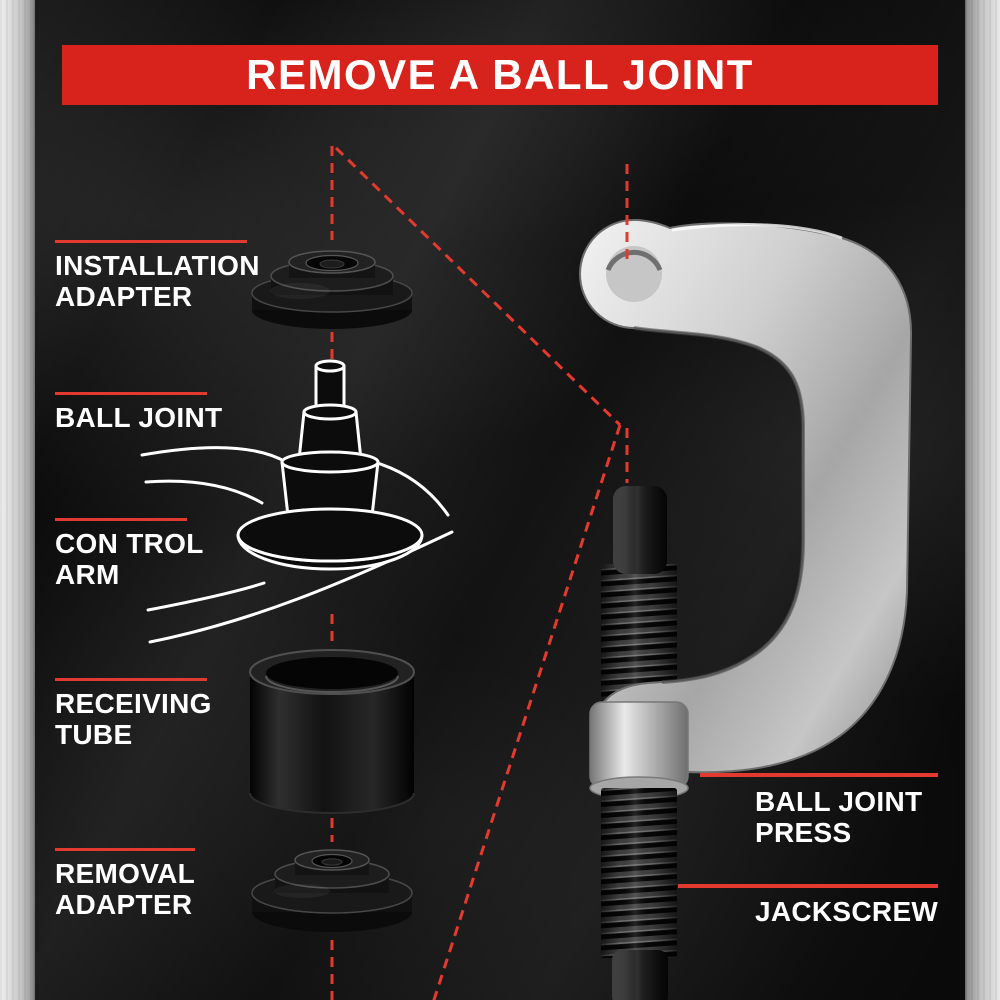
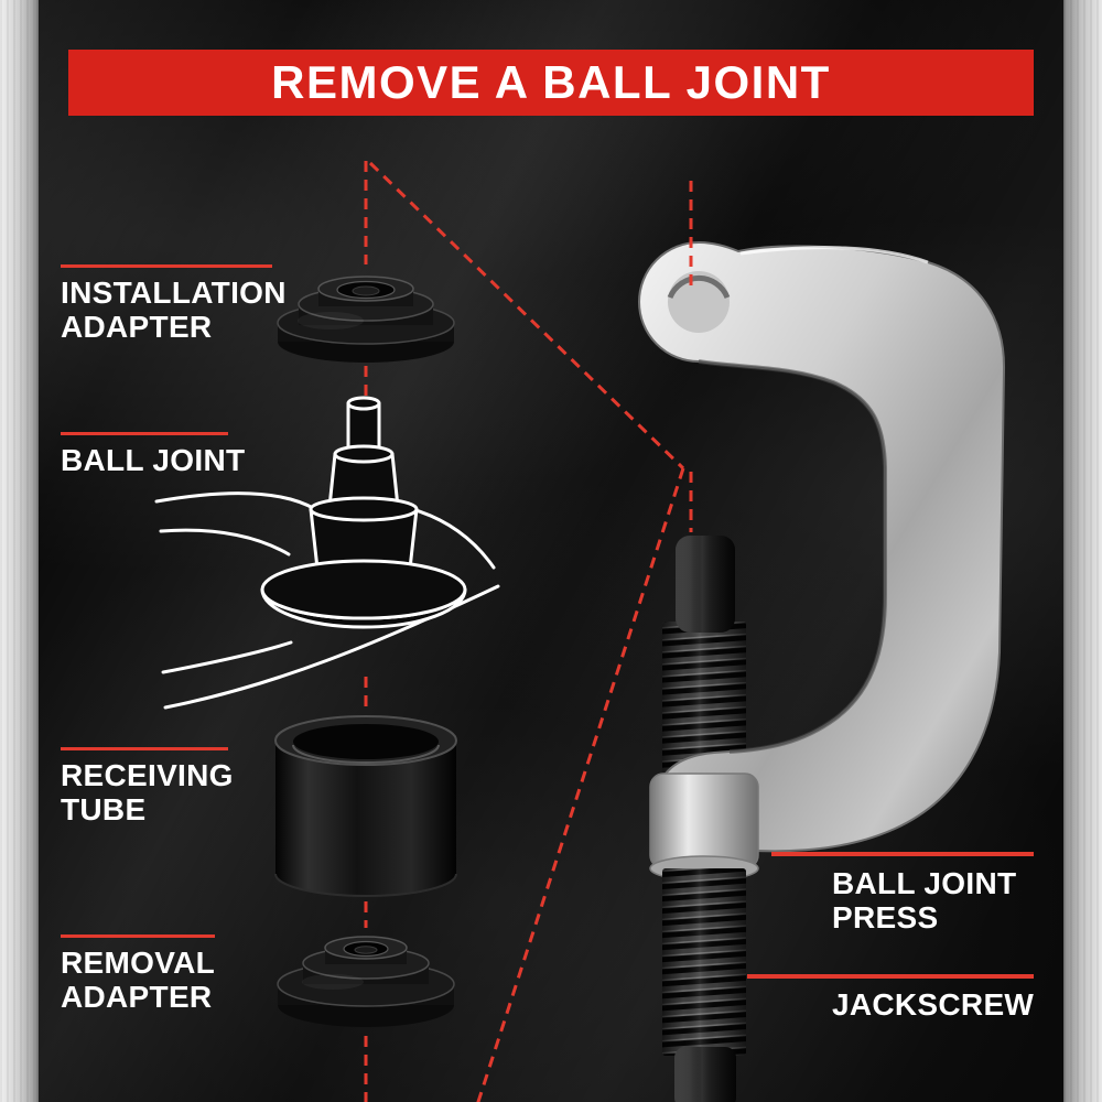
  REMOVE A BALL JOINT
  INSTALLATION
  ADAPTER
  BALL JOINT
- CON TROL
- ARM
  RECEIVING
  TUBE
  REMOVAL
  ADAPTER
  BALL JOINT
  PRESS
  JACKSCREW
